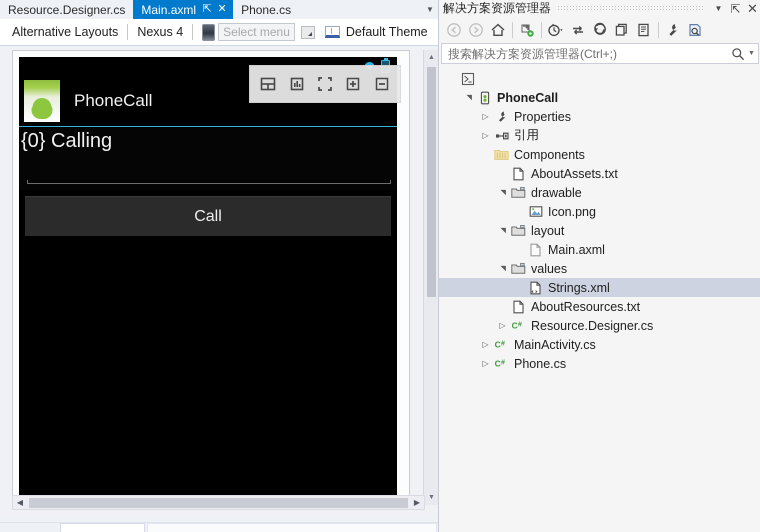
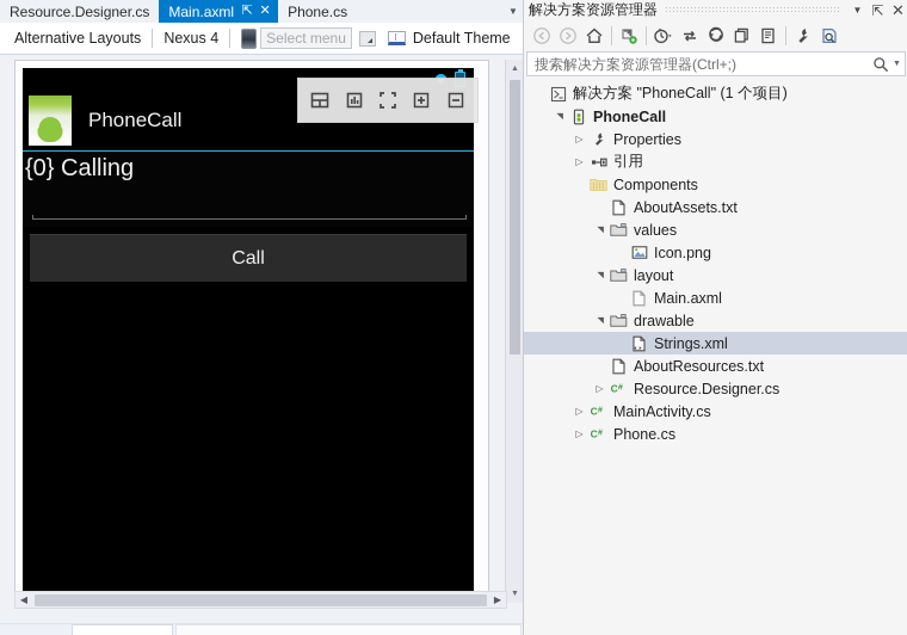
  Resource.Designer.cs
  Main.axml
  ⇱
  ✕
  Phone.cs
  ▼
  Alternative Layouts
  Nexus 4
  Select menu
  Default Theme
  PhoneCall
  {0} Calling
  Call
  ◀
  ▶
  解决方案资源管理器
  ▼
  ⇱
  ✕
  搜索解决方案资源管理器(Ctrl+;)
+ 解决方案 "PhoneCall" (1 个项目)
  PhoneCall
  ▷
  Properties
  ▷
  引用
  Components
  AboutAssets.txt
- drawable
+ values
  Icon.png
  layout
  Main.axml
- values
+ drawable
  Strings.xml
  AboutResources.txt
  ▷
  C
  Resource.Designer.cs
  ▷
  C
  MainActivity.cs
  ▷
  C
  Phone.cs
